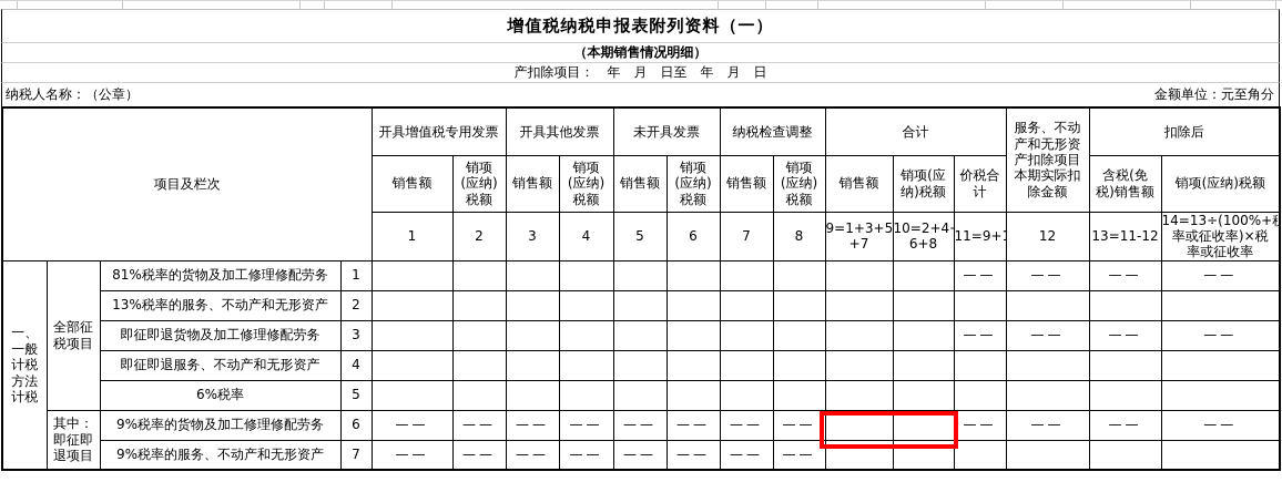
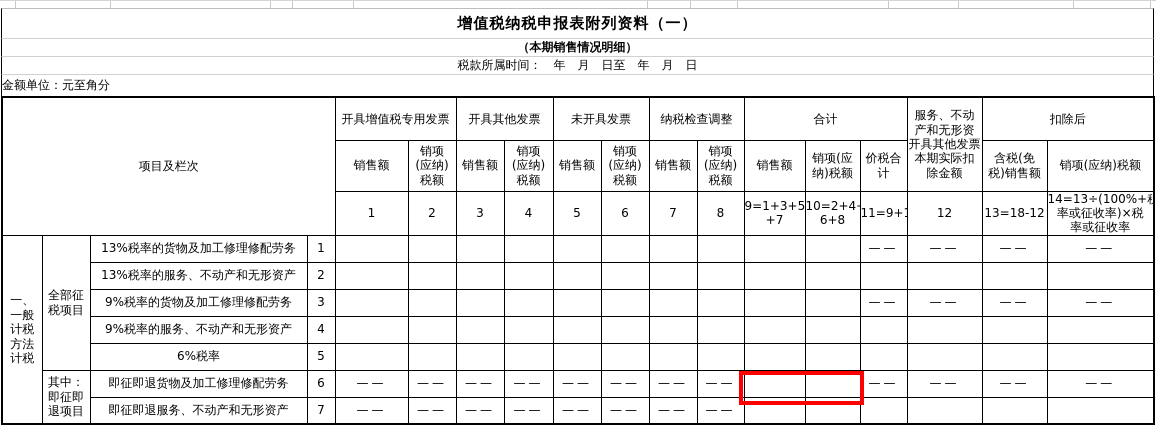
  增值税纳税申报表附列资料（一）
  （本期销售情况明细）
- 产扣除项目： 年 月 日至 年 月 日
+ 税款所属时间： 年 月 日至 年 月 日
- 纳税人名称：（公章）
  金额单位：元至角分
- 项目及栏次	开具增值税专用发票	开具其他发票	未开具发票	纳税检查调整	合计	服务、不动 产和无形资 产扣除项目 本期实际扣 除金额	扣除后
+ 项目及栏次	开具增值税专用发票	开具其他发票	未开具发票	纳税检查调整	合计	服务、不动 产和无形资 开具其他发票 本期实际扣 除金额	扣除后
  销售额	销项 (应纳) 税额	销售额	销项 (应纳) 税额	销售额	销项 (应纳) 税额	销售额	销项 (应纳) 税额	销售额	销项(应 纳)税额	价税合 计	含税(免 税)销售额	销项(应纳)税额
- 1	2	3	4	5	6	7	8	9=1+3+5 +7	10=2+4 6+8	11=9+	12	13=11-12	14=13÷(100%+税 率或征收率)×税 率或征收率
+ 1	2	3	4	5	6	7	8	9=1+3+5 +7	10=2+4 6+8	11=9+	12	13=18-12	14=13÷(100%+税 率或征收率)×税 率或征收率
- 一、 一般 计税 方法 计税	全部征 税项目	81%税率的货物及加工修理修配劳务	1											——	——	——	——
+ 一、 一般 计税 方法 计税	全部征 税项目	13%税率的货物及加工修理修配劳务	1											——	——	——	——
  13%税率的服务、不动产和无形资产	2
- 即征即退货物及加工修理修配劳务	3											——	——	——	——
+ 9%税率的货物及加工修理修配劳务	3											——	——	——	——
- 即征即退服务、不动产和无形资产	4
+ 9%税率的服务、不动产和无形资产	4
  6%税率	5
- 其中： 即征即 退项目	9%税率的货物及加工修理修配劳务	6	——	——	——	——	——	——	——	——			——	——	——	——
+ 其中： 即征即 退项目	即征即退货物及加工修理修配劳务	6	——	——	——	——	——	——	——	——			——	——	——	——
- 9%税率的服务、不动产和无形资产	7	——	——	——	——	——	——	——	——
+ 即征即退服务、不动产和无形资产	7	——	——	——	——	——	——	——	——
